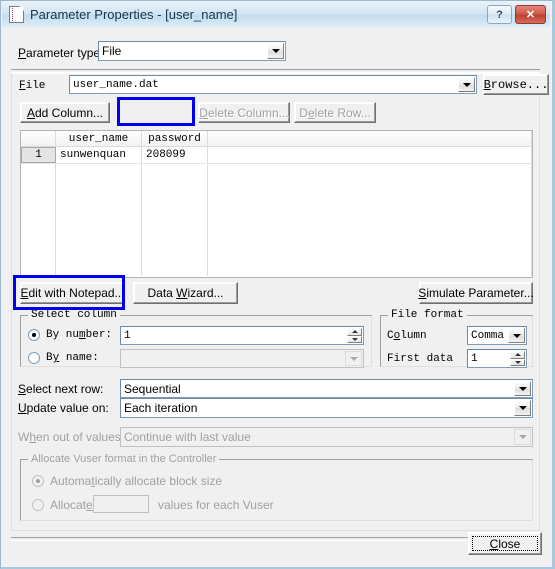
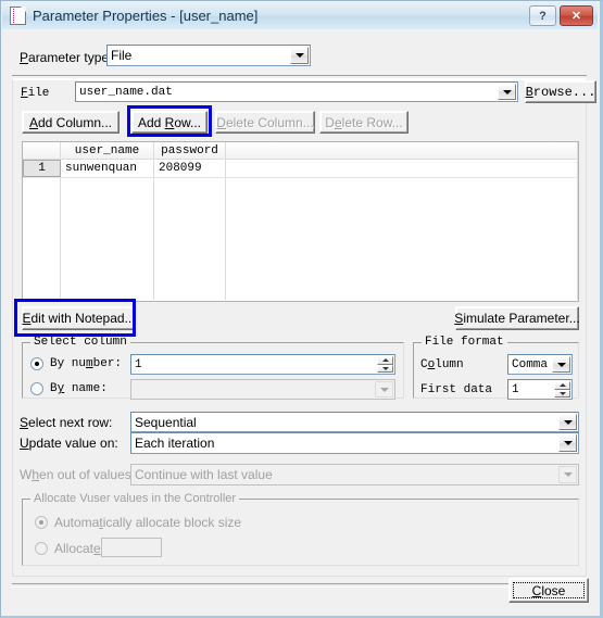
  Parameter Properties - [user_name]
  ?
  ✕
  Parameter type
  File
  File
  user_name.dat
  Browse...
  Add Column...
+ Add Row...
  Delete Column...
  Delete Row...
  user_name
  password
  1
  sunwenquan
  208099
  Edit with Notepad...
- Data Wizard...
  Simulate Parameter...
  Select column
  By number:
  1
  By name:
  File format
  Column
  Comma
  First data
  1
  Select next row:
  Sequential
  Update value on:
  Each iteration
  When out of values
  Continue with last value
- Allocate Vuser format in the Controller
+ Allocate Vuser values in the Controller
  Automatically allocate block size
  Allocate
- values for each Vuser
  Close
